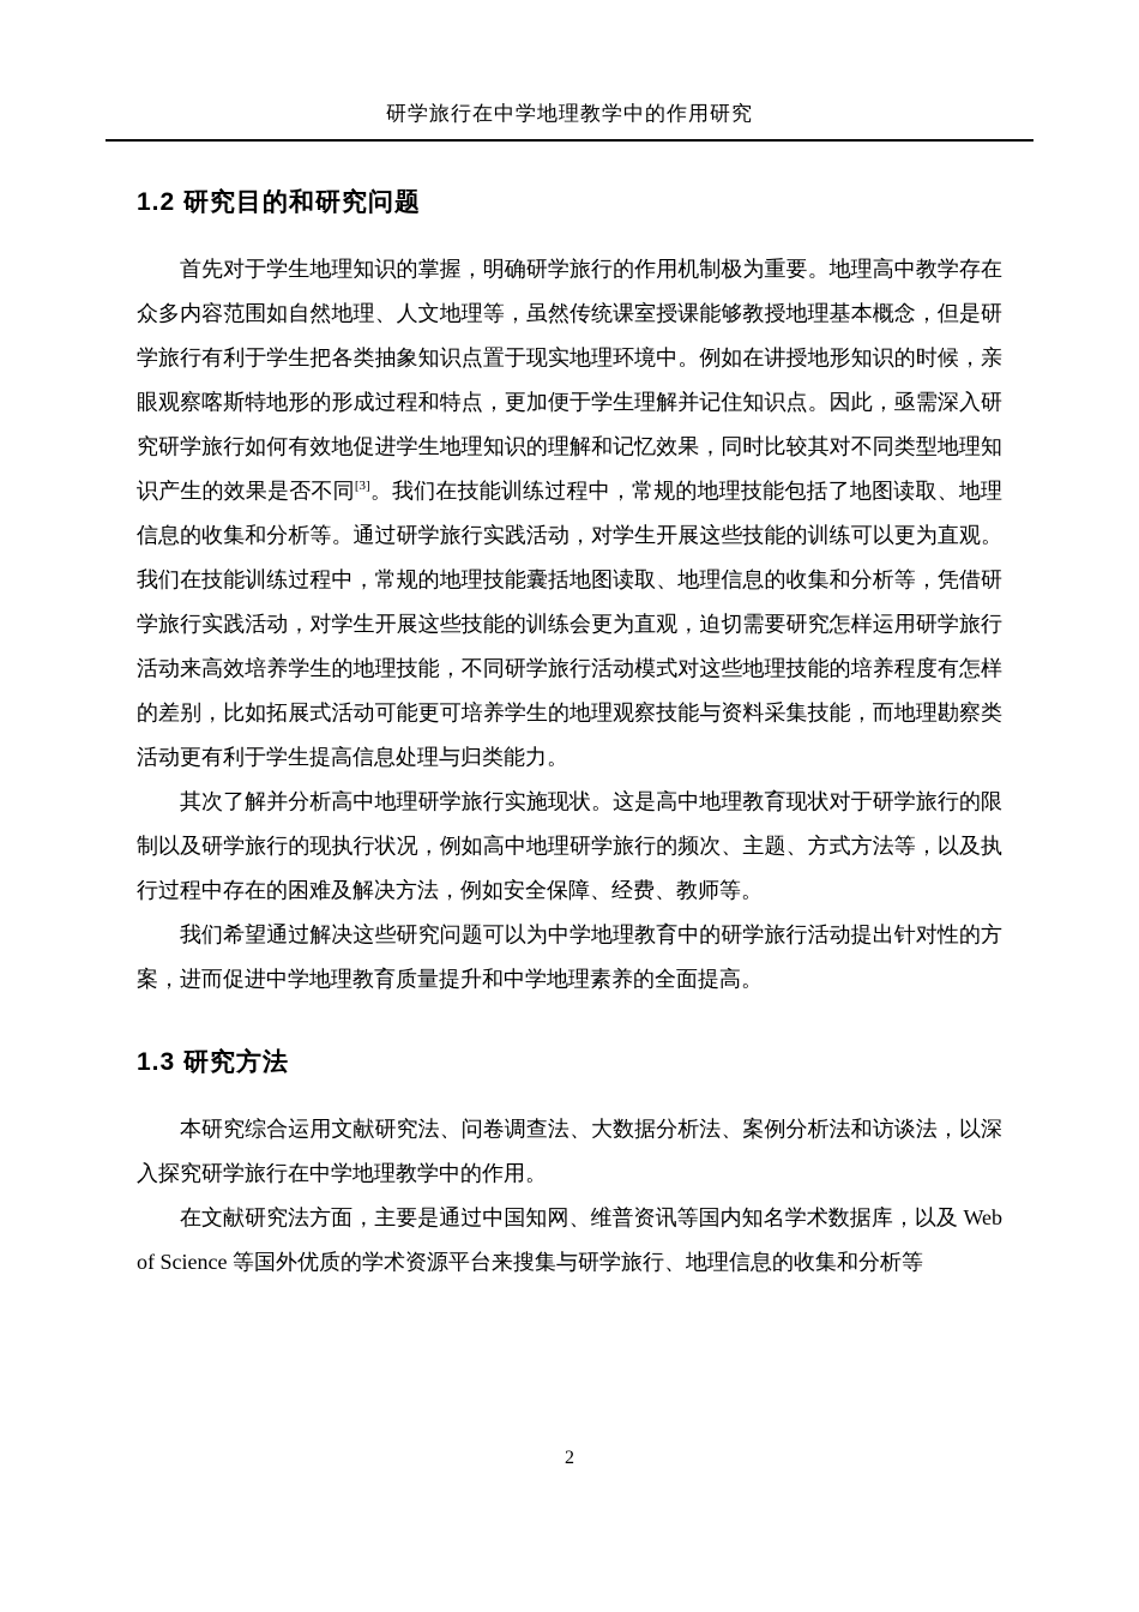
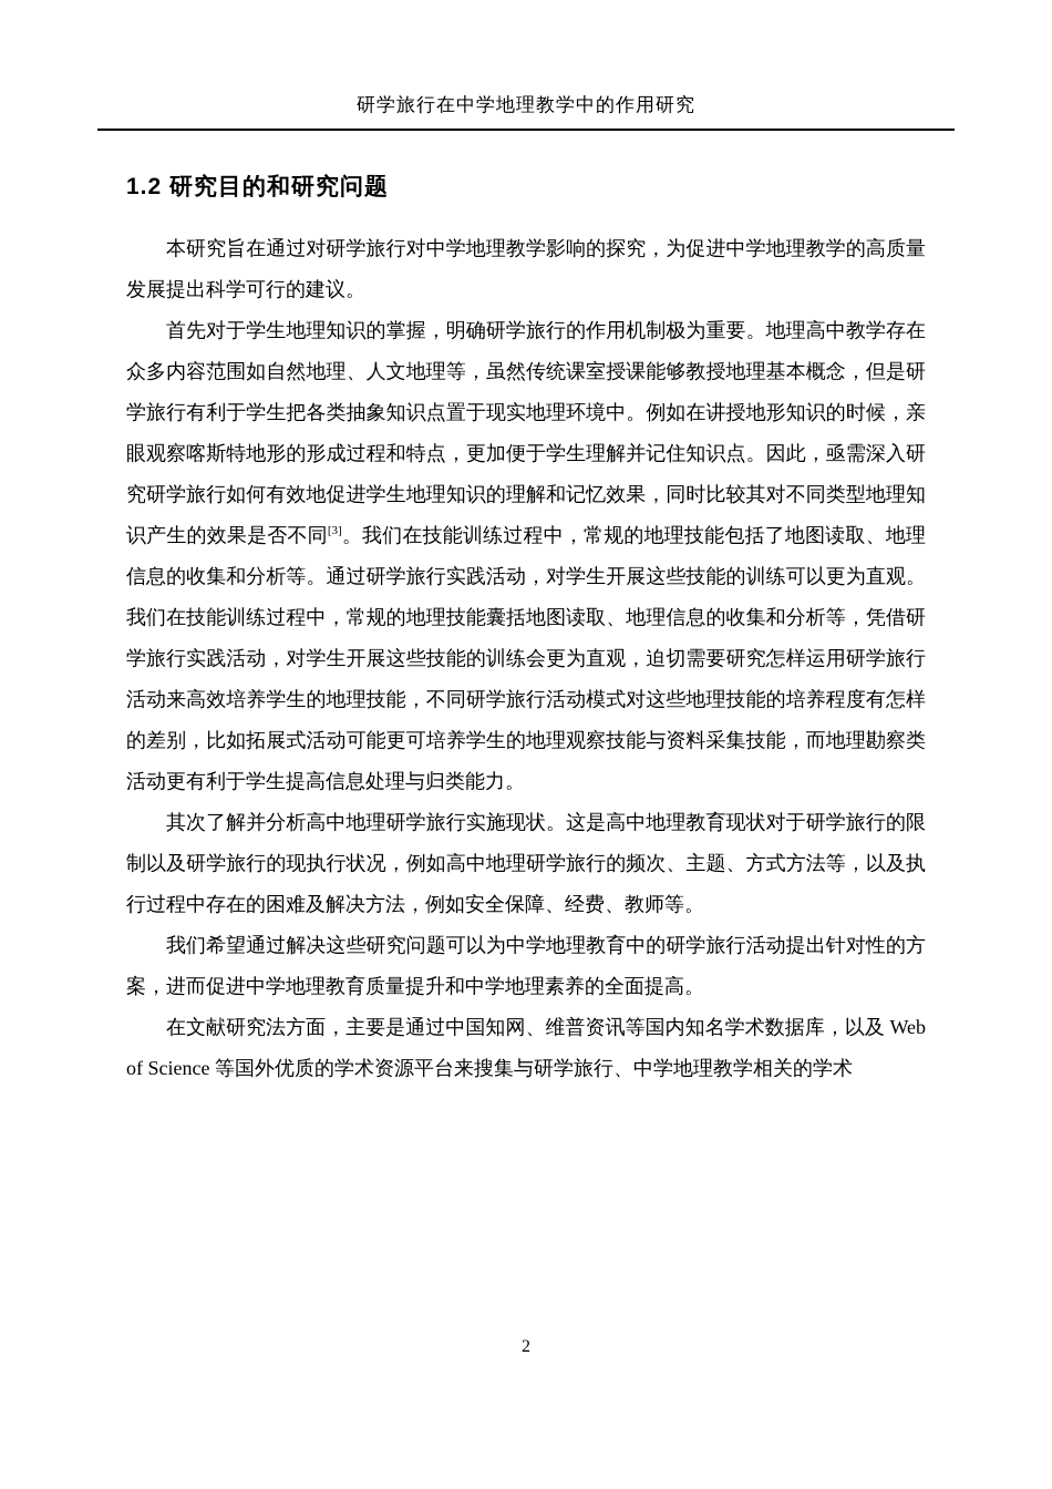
  研学旅行在中学地理教学中的作用研究
  1.2 研究目的和研究问题
+ 本研究旨在通过对研学旅行对中学地理教学影响的探究，为促进中学地理教学的高质量发展提出科学可行的建议。
  首先对于学生地理知识的掌握，明确研学旅行的作用机制极为重要。地理高中教学存在众多内容范围如自然地理、人文地理等，虽然传统课室授课能够教授地理基本概念，但是研学旅行有利于学生把各类抽象知识点置于现实地理环境中。例如在讲授地形知识的时候，亲眼观察喀斯特地形的形成过程和特点，更加便于学生理解并记住知识点。因此，亟需深入研究研学旅行如何有效地促进学生地理知识的理解和记忆效果，同时比较其对不同类型地理知识产生的效果是否不同[3]。我们在技能训练过程中，常规的地理技能包括了地图读取、地理信息的收集和分析等。通过研学旅行实践活动，对学生开展这些技能的训练可以更为直观。我们在技能训练过程中，常规的地理技能囊括地图读取、地理信息的收集和分析等，凭借研学旅行实践活动，对学生开展这些技能的训练会更为直观，迫切需要研究怎样运用研学旅行活动来高效培养学生的地理技能，不同研学旅行活动模式对这些地理技能的培养程度有怎样的差别，比如拓展式活动可能更可培养学生的地理观察技能与资料采集技能，而地理勘察类活动更有利于学生提高信息处理与归类能力。
  其次了解并分析高中地理研学旅行实施现状。这是高中地理教育现状对于研学旅行的限制以及研学旅行的现执行状况，例如高中地理研学旅行的频次、主题、方式方法等，以及执行过程中存在的困难及解决方法，例如安全保障、经费、教师等。
  我们希望通过解决这些研究问题可以为中学地理教育中的研学旅行活动提出针对性的方案，进而促进中学地理教育质量提升和中学地理素养的全面提高。
- 1.3 研究方法
- 本研究综合运用文献研究法、问卷调查法、大数据分析法、案例分析法和访谈法，以深入探究研学旅行在中学地理教学中的作用。
- 在文献研究法方面，主要是通过中国知网、维普资讯等国内知名学术数据库，以及 Web of Science 等国外优质的学术资源平台来搜集与研学旅行、地理信息的收集和分析等
+ 在文献研究法方面，主要是通过中国知网、维普资讯等国内知名学术数据库，以及 Web of Science 等国外优质的学术资源平台来搜集与研学旅行、中学地理教学相关的学术
  2
